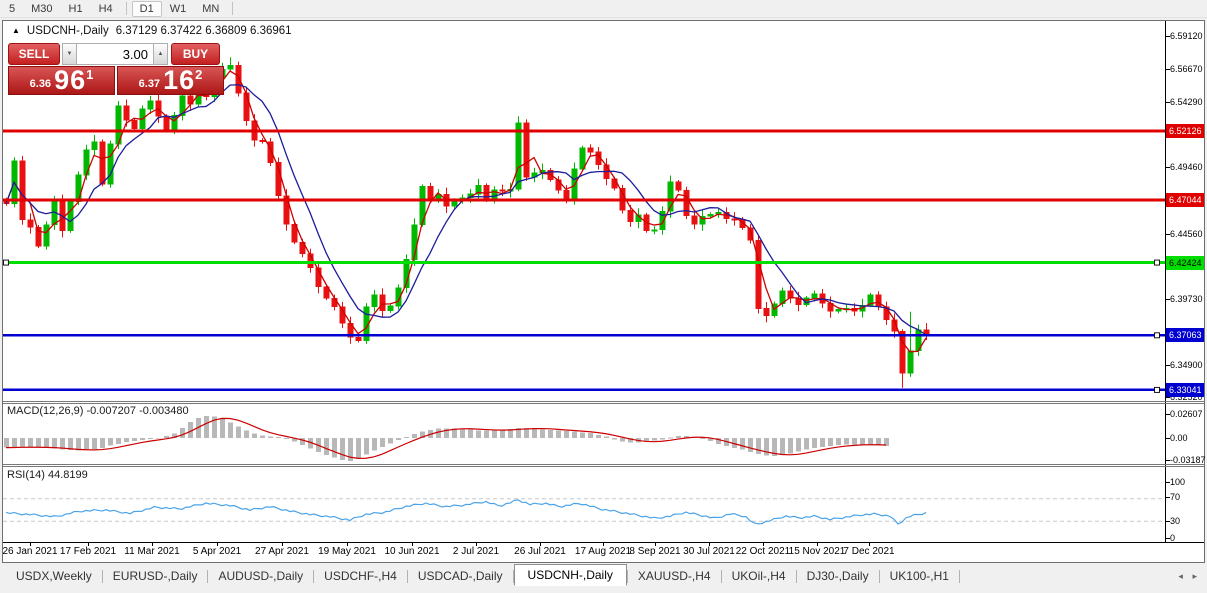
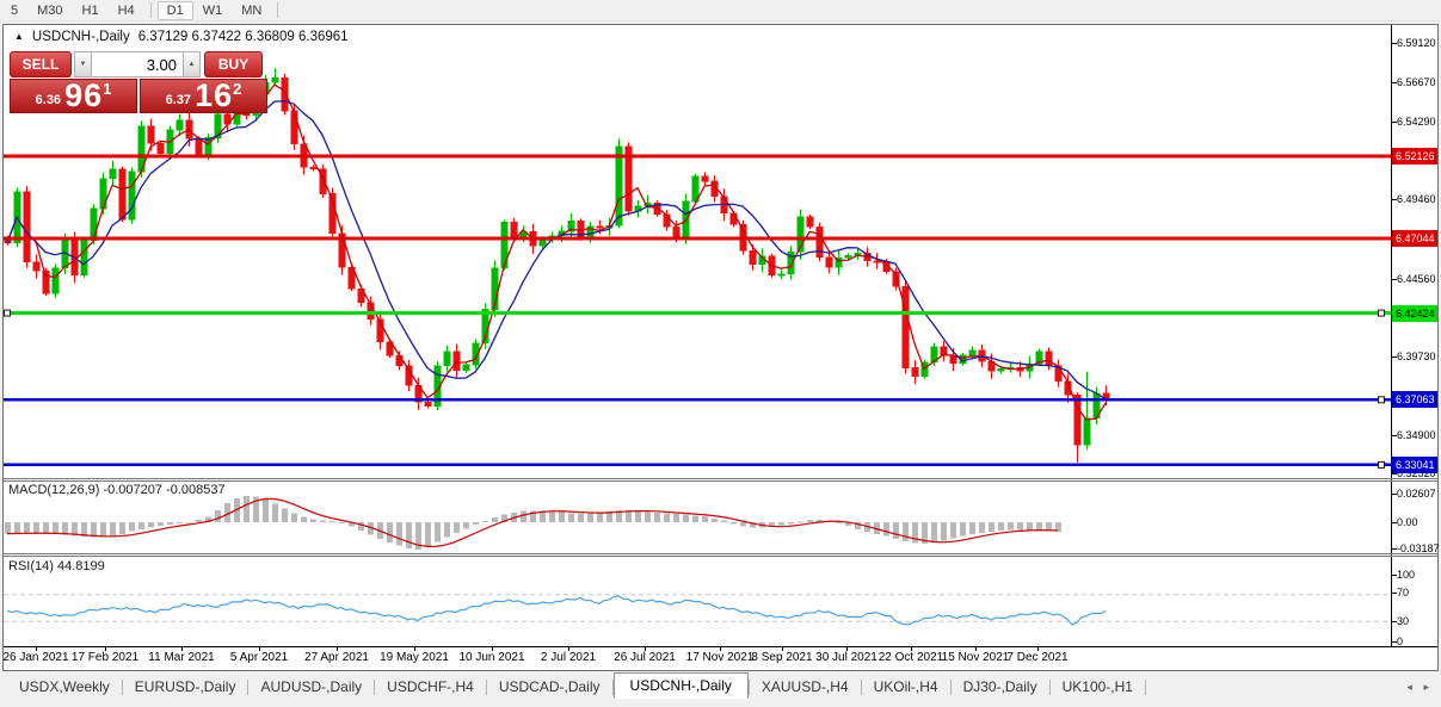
  5
  M30
  H1
  H4
  D1
  W1
  MN
  ▲
  USDCNH-,Daily
  6.37129 6.37422 6.36809 6.36961
  SELL
  3.00
  BUY
  6.36
  96
  1
  6.37
  16
  2
- MACD(12,26,9) -0.007207 -0.003480
+ MACD(12,26,9) -0.007207 -0.008537
  RSI(14) 44.8199
  6.59120
  6.56670
  6.54290
  6.49460
  6.44560
  6.39730
  6.34900
  6.32520
  0.02607
  0.00
  -0.03187
  100
  70
  30
  0
  6.52126
  6.47044
  6.42424
  6.37063
  6.33041
  26 Jan 2021
  17 Feb 2021
  11 Mar 2021
  5 Apr 2021
  27 Apr 2021
  19 May 2021
  10 Jun 2021
  2 Jul 2021
  26 Jul 2021
- 17 Aug 2021
+ 17 Nov 2021
  8 Sep 2021
  30 Jul 2021
  22 Oct 2021
  15 Nov 2021
  7 Dec 2021
  USDX,Weekly
  EURUSD-,Daily
  AUDUSD-,Daily
  USDCHF-,H4
  USDCAD-,Daily
  USDCNH-,Daily
  XAUUSD-,H4
  UKOil-,H4
  DJ30-,Daily
  UK100-,H1
  ◂ ▸
